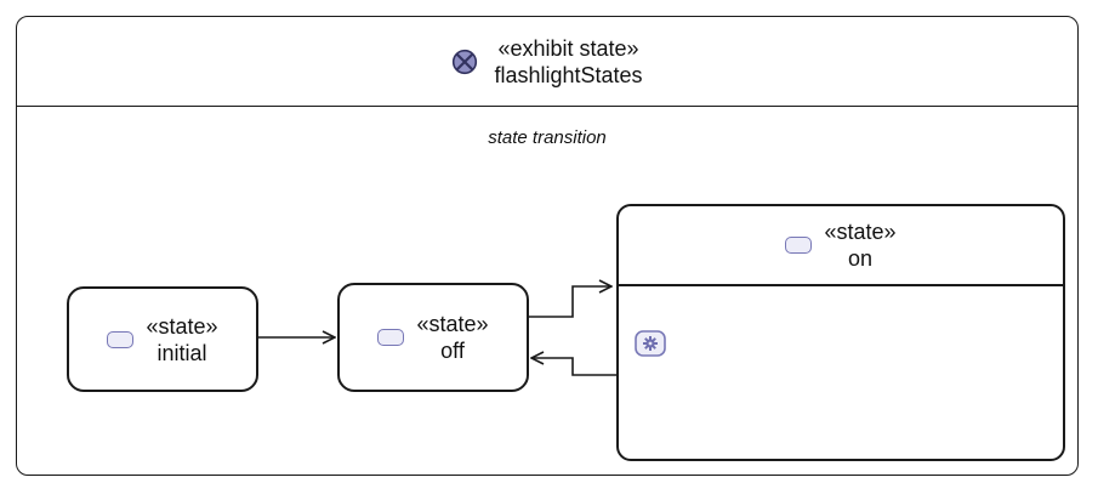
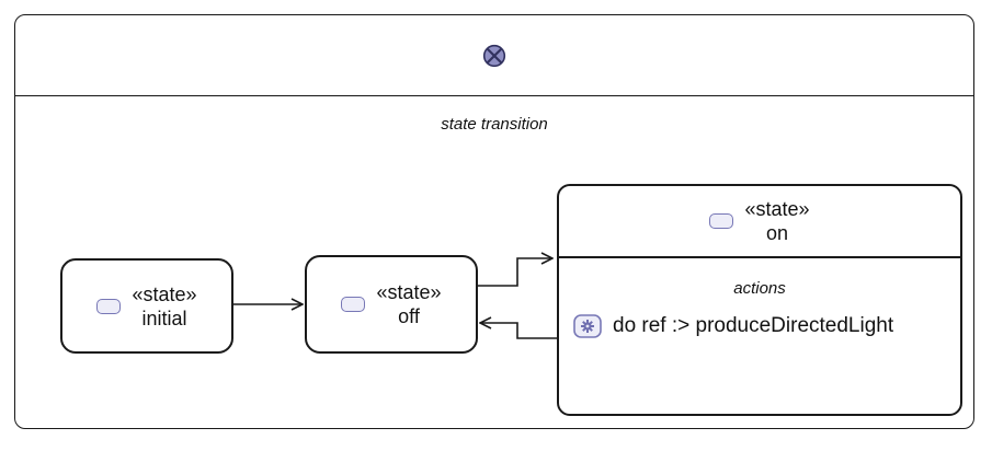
- «exhibit state»
- flashlightStates
  state transition
  «state»
  initial
  «state»
  off
  «state»
  on
+ actions
+ do ref :> produceDirectedLight
